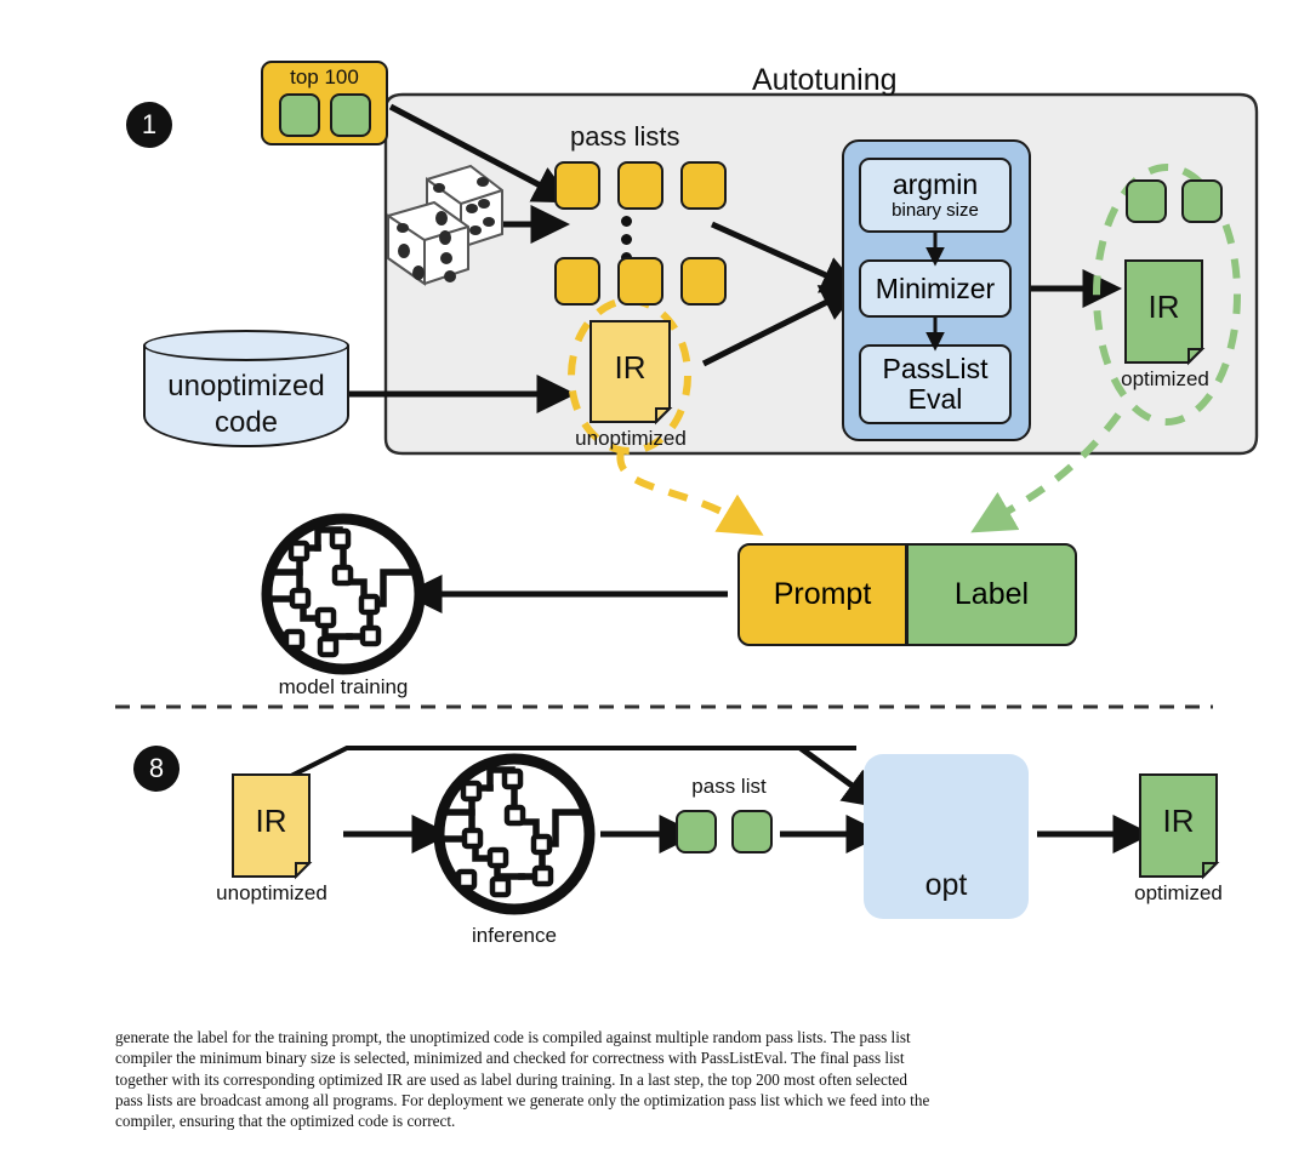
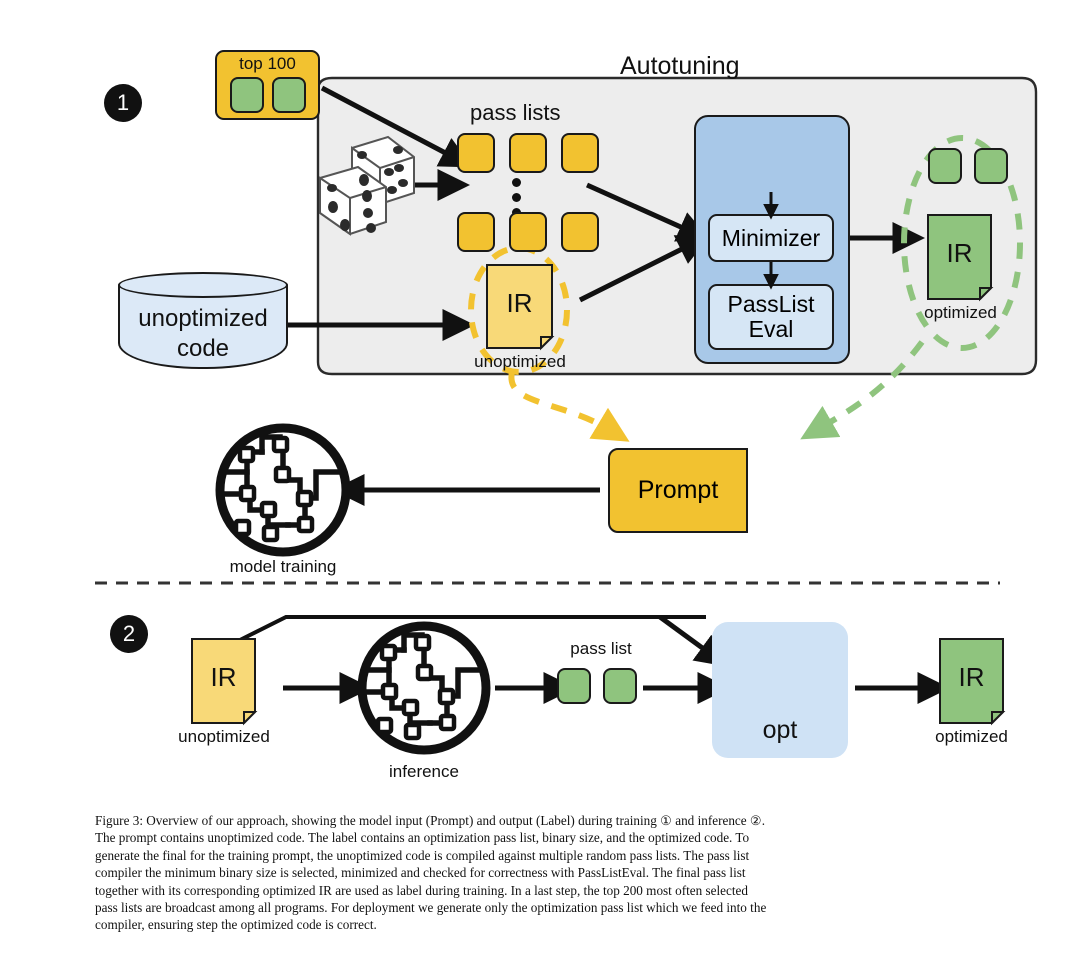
  1
- 8
+ 2
  top 100
  Autotuning
  pass lists
  IR
  unoptimized
  unoptimized
  code
- argmin
- binary size
  Minimizer
  PassList
  Eval
  IR
  optimized
  Prompt
- Label
  model training
  IR
  unoptimized
  inference
  pass list
  opt
  IR
  optimized
+ Figure 3: Overview of our approach, showing the model input (Prompt) and output (Label) during training ① and inference ②.
+ The prompt contains unoptimized code. The label contains an optimization pass list, binary size, and the optimized code. To
- generate the label for the training prompt, the unoptimized code is compiled against multiple random pass lists. The pass list
+ generate the final for the training prompt, the unoptimized code is compiled against multiple random pass lists. The pass list
  compiler the minimum binary size is selected, minimized and checked for correctness with PassListEval. The final pass list
  together with its corresponding optimized IR are used as label during training. In a last step, the top 200 most often selected
  pass lists are broadcast among all programs. For deployment we generate only the optimization pass list which we feed into the
- compiler, ensuring that the optimized code is correct.
+ compiler, ensuring step the optimized code is correct.
